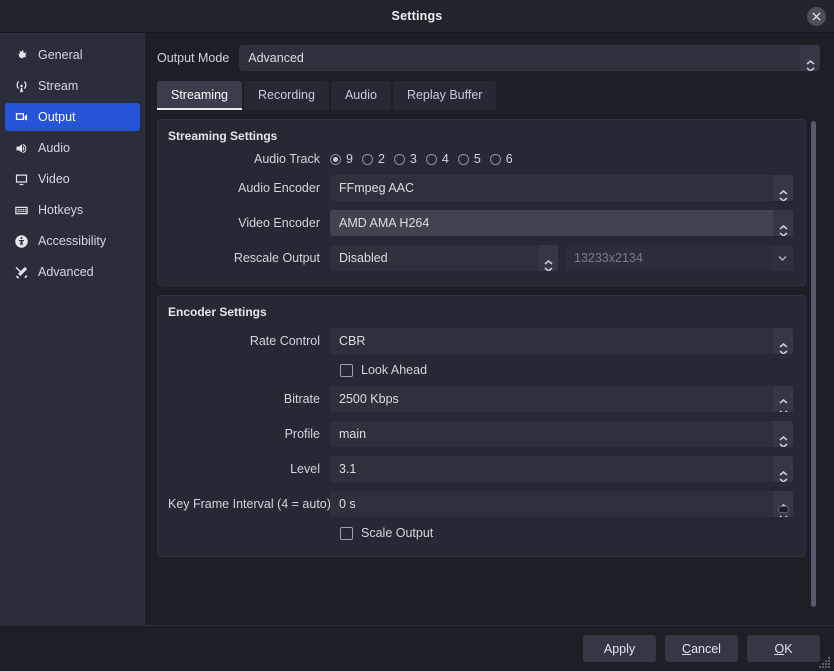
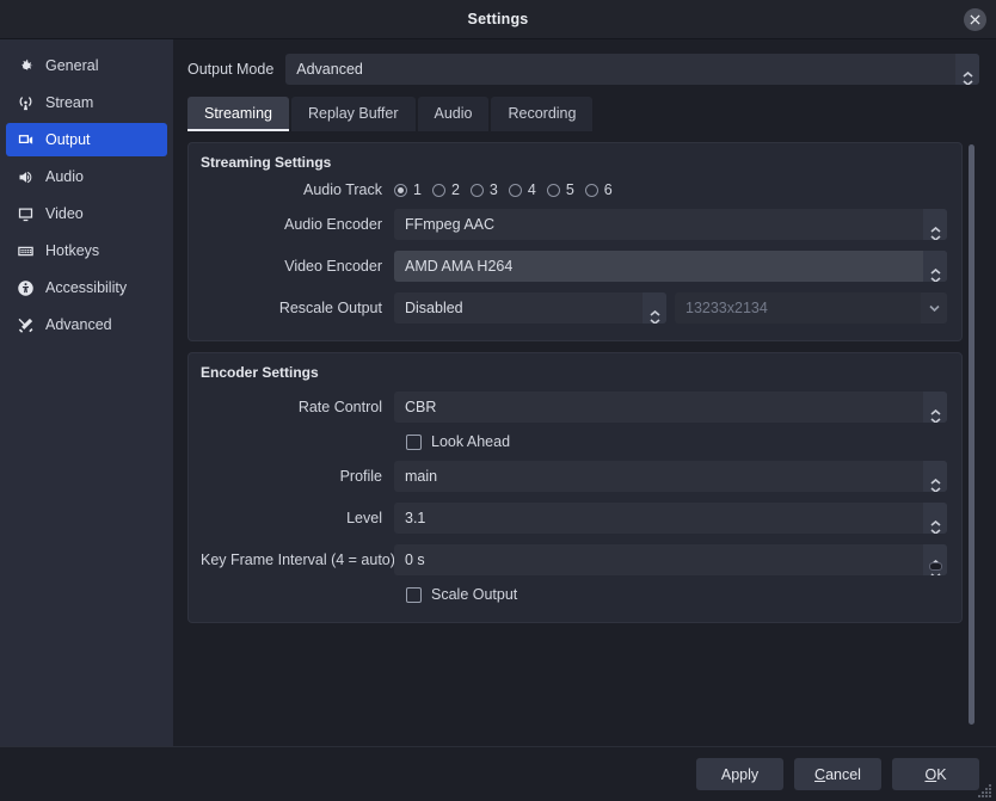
  Settings
  General
  Stream
  Output
  Audio
  Video
  Hotkeys
  Accessibility
  Advanced
  Output Mode
  Advanced
  Streaming
- Recording
+ Replay Buffer
  Audio
- Replay Buffer
+ Recording
  Streaming Settings
  Audio Track
- 9
+ 1
  2
  3
  4
  5
  6
  Audio Encoder
  FFmpeg AAC
  Video Encoder
  AMD AMA H264
  Rescale Output
  Disabled
  13233x2134
  Encoder Settings
  Rate Control
  CBR
  Look Ahead
- Bitrate
- 2500 Kbps
  Profile
  main
  Level
  3.1
  Key Frame Interval (4 = auto)
  0 s
  Scale Output
  Apply
  Cancel
  OK
